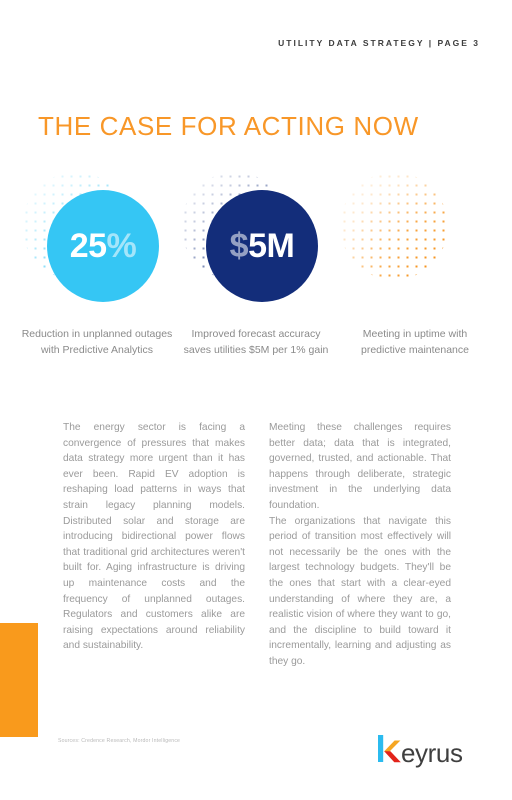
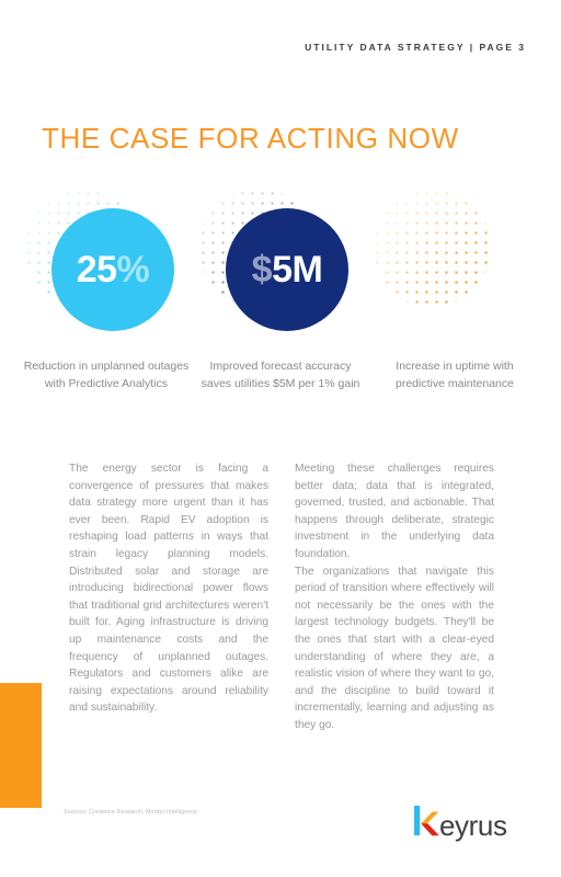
  UTILITY DATA STRATEGY | PAGE 3
  THE CASE FOR ACTING NOW
  25%
  Reduction in unplanned outages with Predictive Analytics
  $5M
  Improved forecast accuracy saves utilities $5M per 1% gain
- Meeting in uptime with predictive maintenance
+ Increase in uptime with predictive maintenance
  The energy sector is facing a convergence of pressures that makes data strategy more urgent than it has ever been. Rapid EV adoption is reshaping load patterns in ways that strain legacy planning models. Distributed solar and storage are introducing bidirectional power flows that traditional grid architectures weren't built for. Aging infrastructure is driving up maintenance costs and the frequency of unplanned outages. Regulators and customers alike are raising expectations around reliability and sustainability.
  Meeting these challenges requires better data; data that is integrated, governed, trusted, and actionable. That happens through deliberate, strategic investment in the underlying data foundation.
- The organizations that navigate this period of transition most effectively will not necessarily be the ones with the largest technology budgets. They'll be the ones that start with a clear-eyed understanding of where they are, a realistic vision of where they want to go, and the discipline to build toward it incrementally, learning and adjusting as they go.
+ The organizations that navigate this period of transition where effectively will not necessarily be the ones with the largest technology budgets. They'll be the ones that start with a clear-eyed understanding of where they are, a realistic vision of where they want to go, and the discipline to build toward it incrementally, learning and adjusting as they go.
  eyrus
